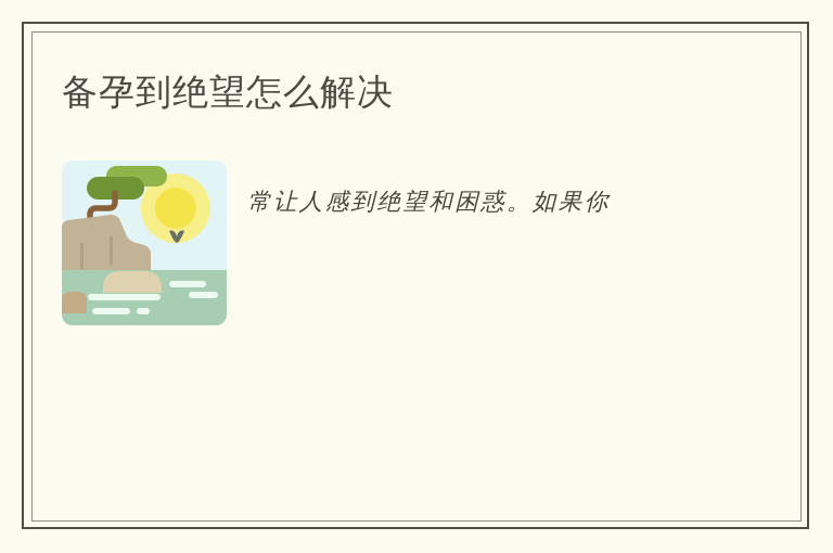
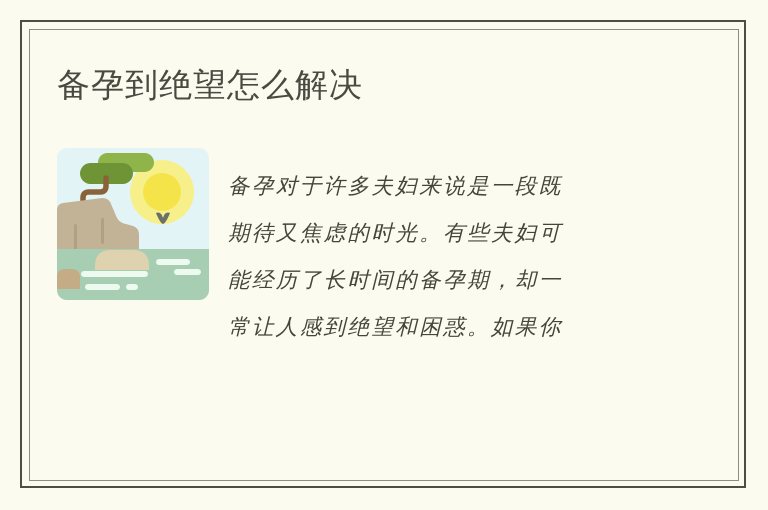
  备孕到绝望怎么解决
+ 备孕对于许多夫妇来说是一段既
+ 期待又焦虑的时光。有些夫妇可
+ 能经历了长时间的备孕期，却一
  常让人感到绝望和困惑。如果你
